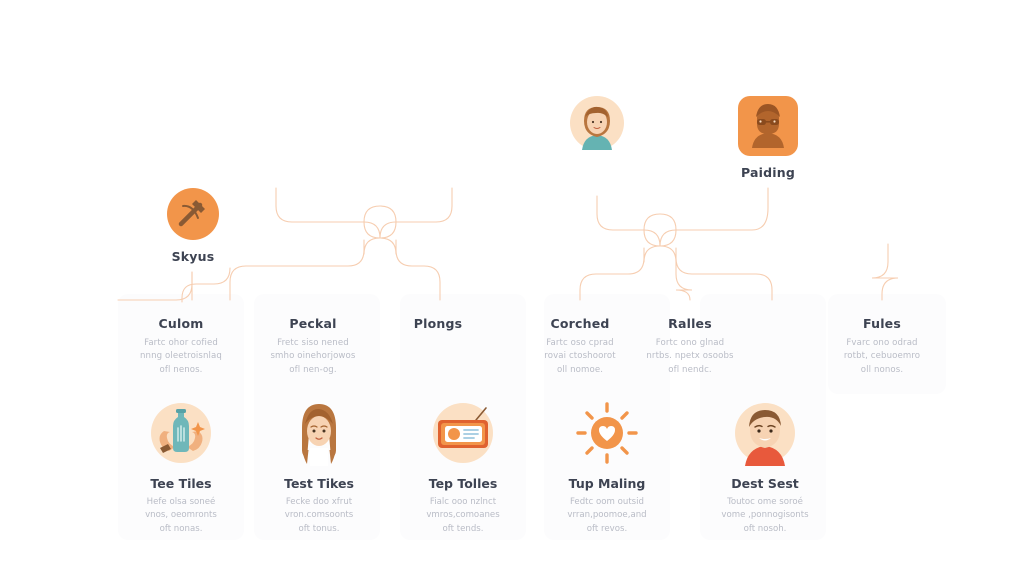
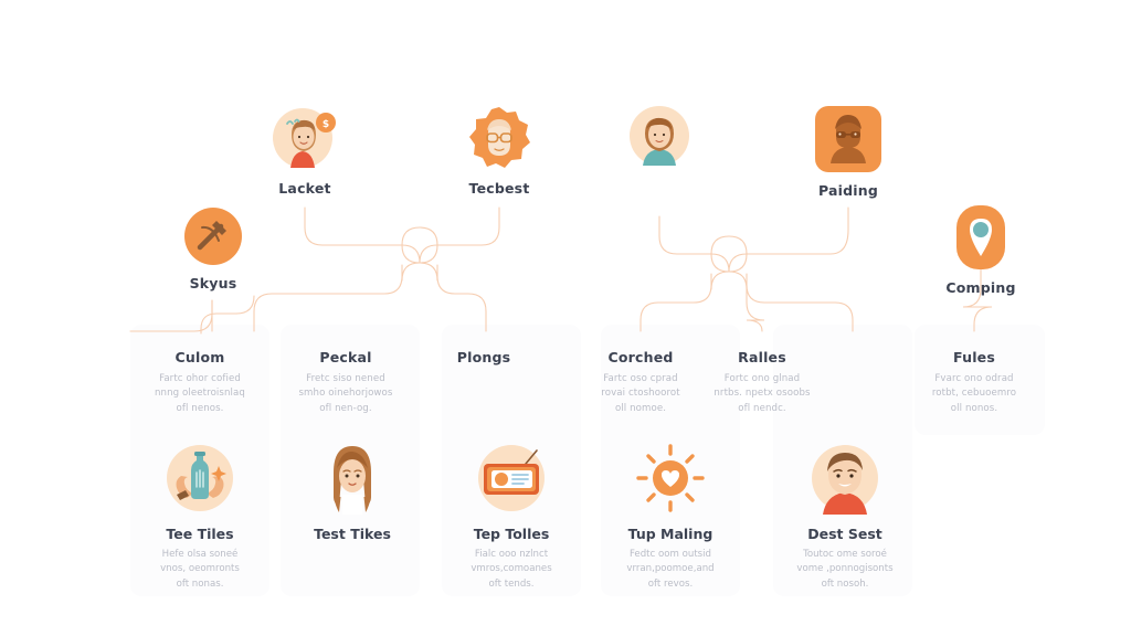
  Skyus
+ $
+ Lacket
+ Tecbest
  Paiding
+ Comping
  Culom
  Fartc ohor cofied
  nnng oleetroisnlaq
  ofl nenos.
  Peckal
  Fretc siso nened
  smho oinehorjowos
  ofl nen-og.
  Plongs
  Corched
  Fartc oso cprad
  rovai ctoshoorot
  oll nomoe.
  Ralles
  Fortc ono glnad
  nrtbs. npetx osoobs
  ofl nendc.
  Fules
  Fvarc ono odrad
  rotbt, cebuoemro
  oll nonos.
  Tee Tiles
  Hefe olsa soneé
  vnos, oeomronts
  oft nonas.
  Test Tikes
- Fecke doo xfrut
- vron.comsoonts
- oft tonus.
  Tep Tolles
  Fialc ooo nzlnct
  vmros,comoanes
  oft tends.
  Tup Maling
  Fedtc oom outsid
  vrran,poomoe,and
  oft revos.
  Dest Sest
  Toutoc ome soroé
  vome ,ponnogisonts
  oft nosoh.
